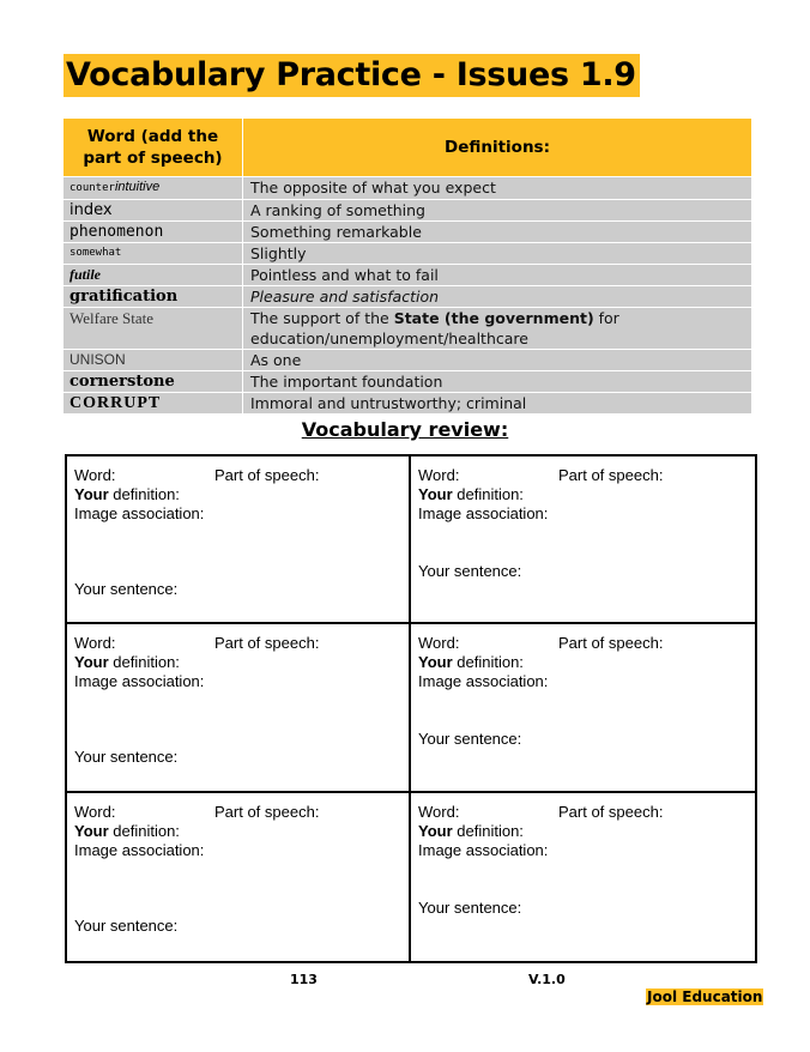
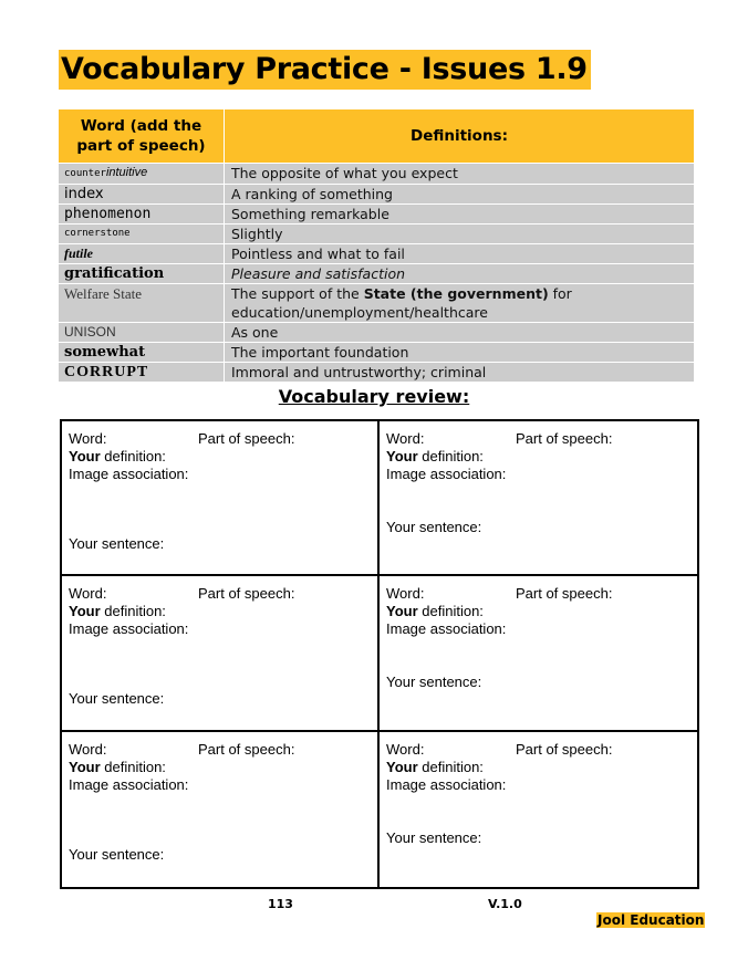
  Vocabulary Practice - Issues 1.9
  Word (add the part of speech)	Definitions:
  counterintuitive	The opposite of what you expect
  index	A ranking of something
  phenomenon	Something remarkable
- somewhat	Slightly
+ cornerstone	Slightly
  futile	Pointless and what to fail
  gratification	Pleasure and satisfaction
  Welfare State	The support of the State (the government) foreducation/unemployment/healthcare
  UNISON	As one
- cornerstone	The important foundation
+ somewhat	The important foundation
  CORRUPT	Immoral and untrustworthy; criminal
  Vocabulary review:
  Word:
  Part of speech:
  Your definition:
  Image association:
  Your sentence:
  Word:
  Part of speech:
  Your definition:
  Image association:
  Your sentence:
  Word:
  Part of speech:
  Your definition:
  Image association:
  Your sentence:
  Word:
  Part of speech:
  Your definition:
  Image association:
  Your sentence:
  Word:
  Part of speech:
  Your definition:
  Image association:
  Your sentence:
  Word:
  Part of speech:
  Your definition:
  Image association:
  Your sentence:
  113
  V.1.0
  Jool Education
